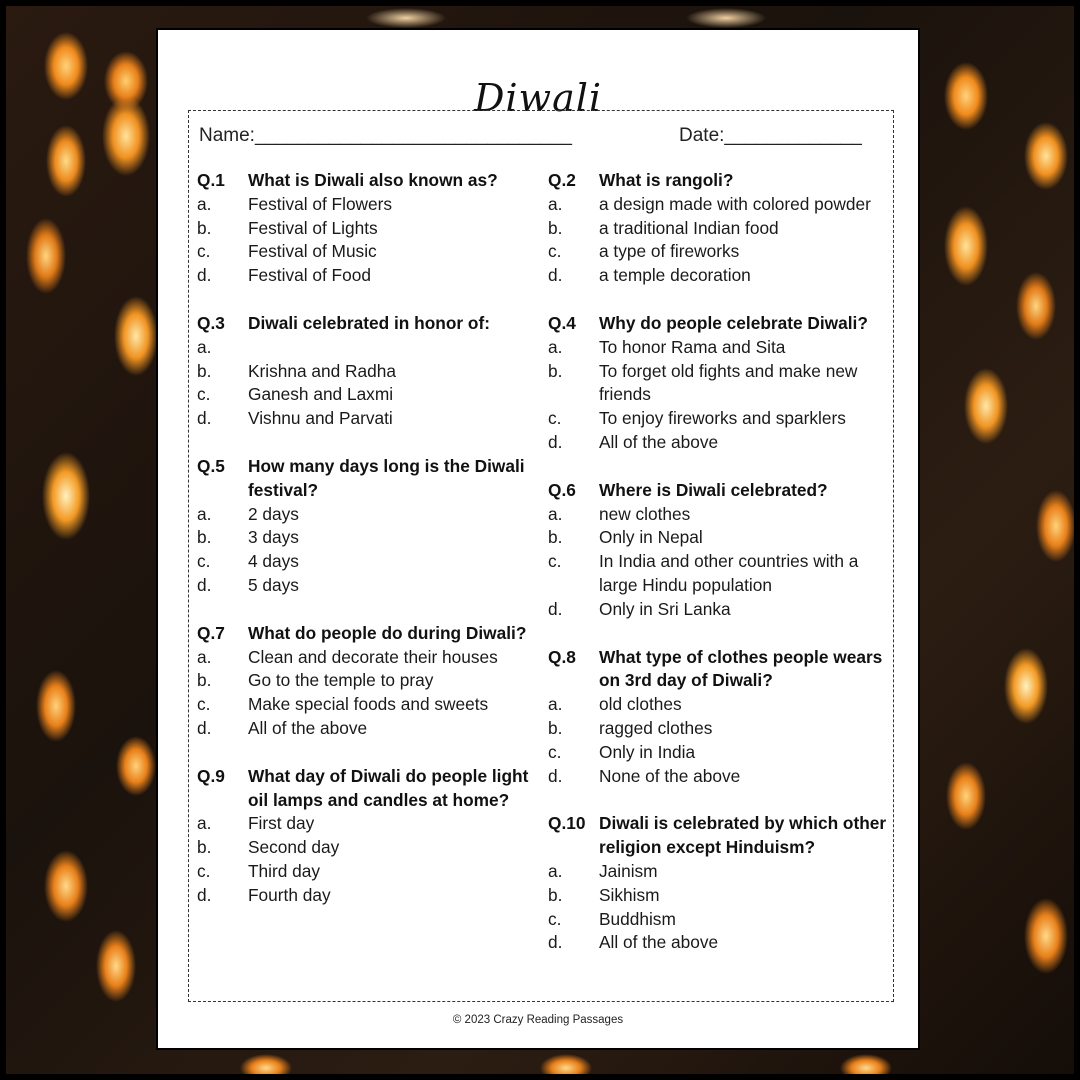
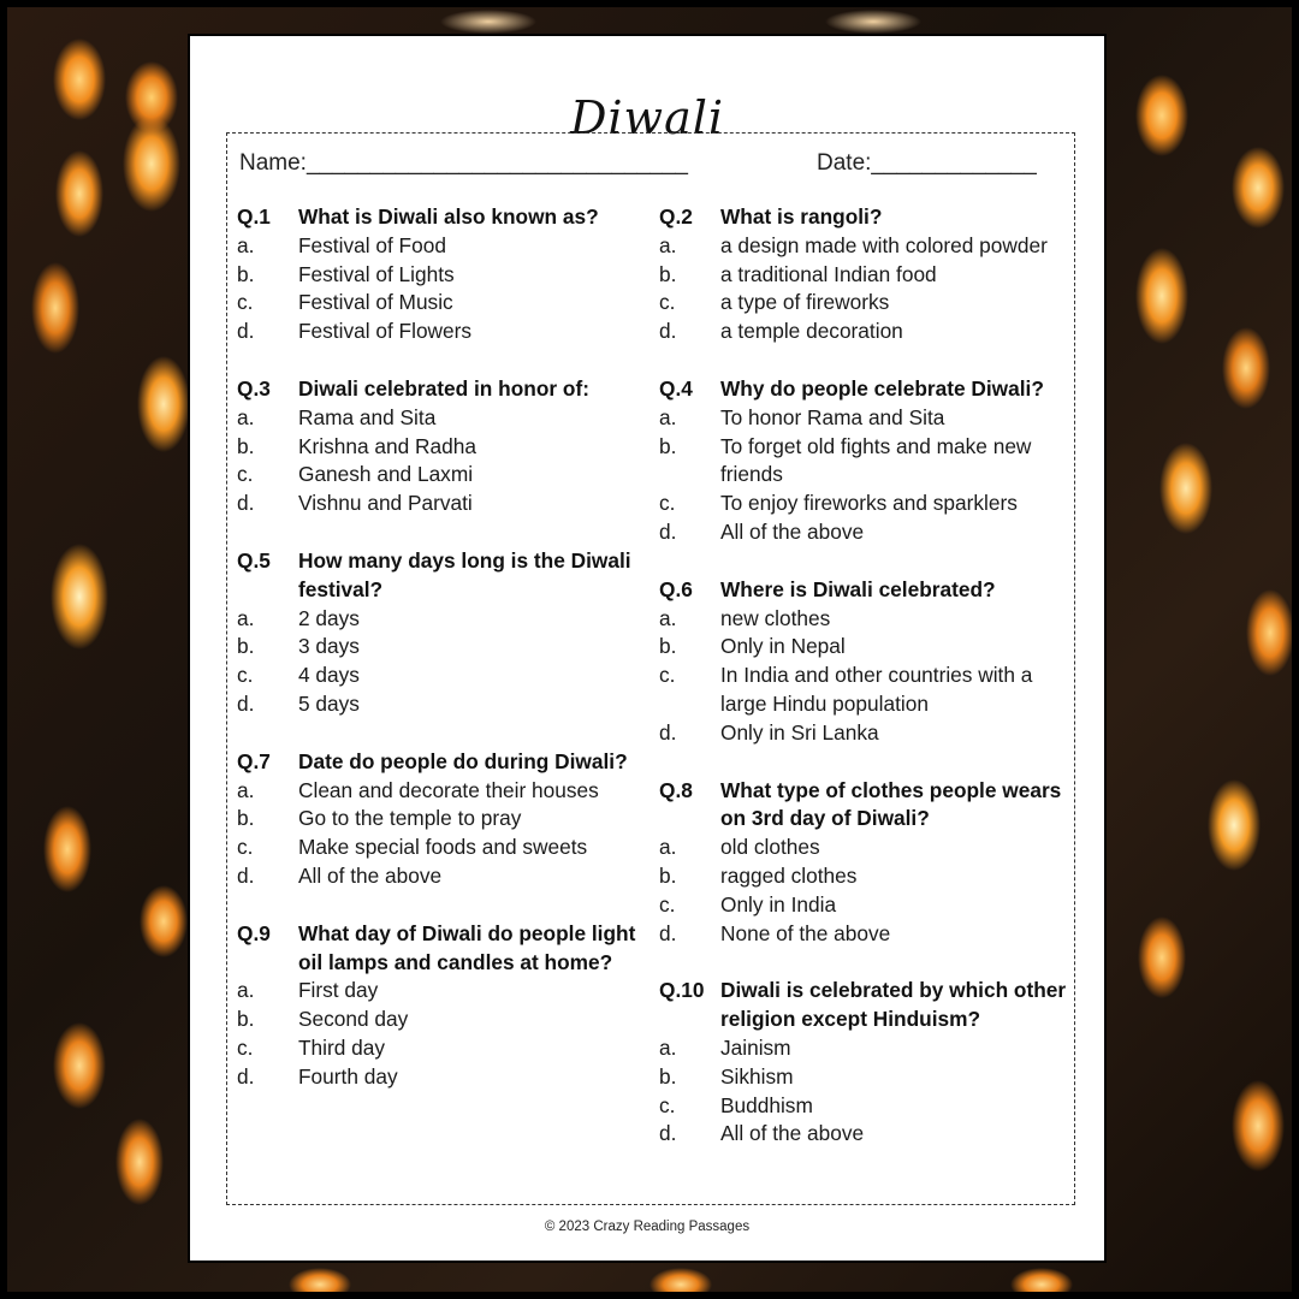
  Diwali
  Name:______________________________
  Date:_____________
  Q.1
  What is Diwali also known as?
  a.
- Festival of Flowers
+ Festival of Food
  b.
  Festival of Lights
  c.
  Festival of Music
  d.
- Festival of Food
+ Festival of Flowers
  Q.3
  Diwali celebrated in honor of:
  a.
+ Rama and Sita
  b.
  Krishna and Radha
  c.
  Ganesh and Laxmi
  d.
  Vishnu and Parvati
  Q.5
  How many days long is the Diwali festival?
  a.
  2 days
  b.
  3 days
  c.
  4 days
  d.
  5 days
  Q.7
- What do people do during Diwali?
+ Date do people do during Diwali?
  a.
  Clean and decorate their houses
  b.
  Go to the temple to pray
  c.
  Make special foods and sweets
  d.
  All of the above
  Q.9
  What day of Diwali do people light oil lamps and candles at home?
  a.
  First day
  b.
  Second day
  c.
  Third day
  d.
  Fourth day
  Q.2
  What is rangoli?
  a.
  a design made with colored powder
  b.
  a traditional Indian food
  c.
  a type of fireworks
  d.
  a temple decoration
  Q.4
  Why do people celebrate Diwali?
  a.
  To honor Rama and Sita
  b.
  To forget old fights and make new friends
  c.
  To enjoy fireworks and sparklers
  d.
  All of the above
  Q.6
  Where is Diwali celebrated?
  a.
  new clothes
  b.
  Only in Nepal
  c.
  In India and other countries with a large Hindu population
  d.
  Only in Sri Lanka
  Q.8
  What type of clothes people wears on 3rd day of Diwali?
  a.
  old clothes
  b.
  ragged clothes
  c.
  Only in India
  d.
  None of the above
  Q.10
  Diwali is celebrated by which other religion except Hinduism?
  a.
  Jainism
  b.
  Sikhism
  c.
  Buddhism
  d.
  All of the above
  © 2023 Crazy Reading Passages
